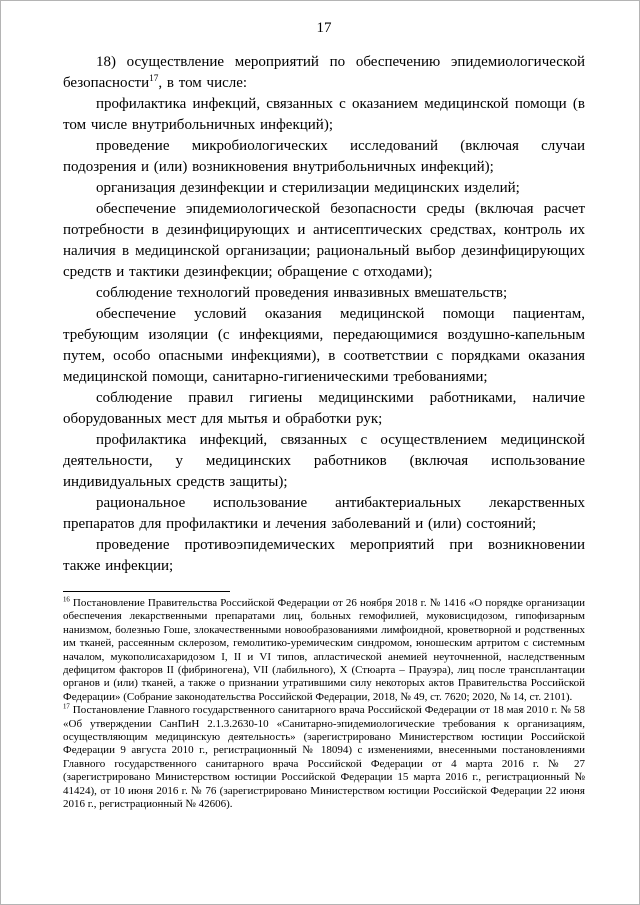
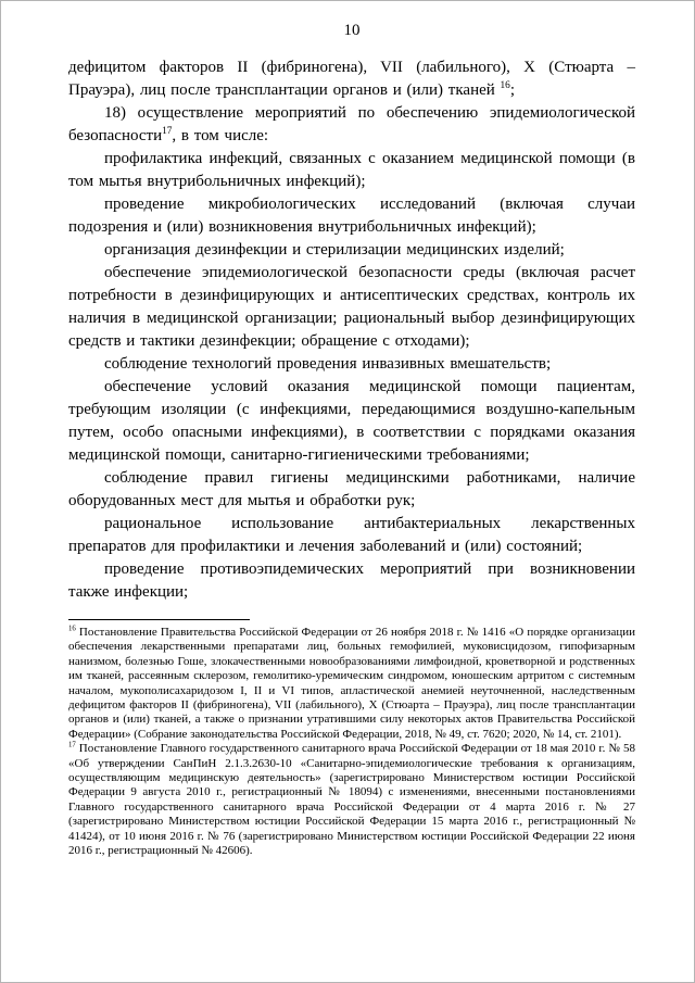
- 17
+ 10
+ дефицитом факторов II (фибриногена), VII (лабильного), X (Стюарта – Прауэра), лиц после трансплантации органов и (или) тканей 16;
  18) осуществление мероприятий по обеспечению эпидемиологической безопасности17, в том числе:
- профилактика инфекций, связанных с оказанием медицинской помощи (в том числе внутрибольничных инфекций);
+ профилактика инфекций, связанных с оказанием медицинской помощи (в том мытья внутрибольничных инфекций);
  проведение микробиологических исследований (включая случаи подозрения и (или) возникновения внутрибольничных инфекций);
  организация дезинфекции и стерилизации медицинских изделий;
  обеспечение эпидемиологической безопасности среды (включая расчет потребности в дезинфицирующих и антисептических средствах, контроль их наличия в медицинской организации; рациональный выбор дезинфицирующих средств и тактики дезинфекции; обращение с отходами);
  соблюдение технологий проведения инвазивных вмешательств;
  обеспечение условий оказания медицинской помощи пациентам, требующим изоляции (с инфекциями, передающимися воздушно-капельным путем, особо опасными инфекциями), в соответствии с порядками оказания медицинской помощи, санитарно-гигиеническими требованиями;
  соблюдение правил гигиены медицинскими работниками, наличие оборудованных мест для мытья и обработки рук;
- профилактика инфекций, связанных с осуществлением медицинской деятельности, у медицинских работников (включая использование индивидуальных средств защиты);
  рациональное использование антибактериальных лекарственных препаратов для профилактики и лечения заболеваний и (или) состояний;
  проведение противоэпидемических мероприятий при возникновении также инфекции;
  Постановление Правительства Российской Федерации от 26 ноября 2018 г. № 1416 «О порядке организации обеспечения лекарственными препаратами лиц, больных гемофилией, муковисцидозом, гипофизарным нанизмом, болезнью Гоше, злокачественными новообразованиями лимфоидной, кроветворной и родственных им тканей, рассеянным склерозом, гемолитико-уремическим синдромом, юношеским артритом с системным началом, мукополисахаридозом I, II и VI типов, апластической анемией неуточненной, наследственным дефицитом факторов II (фибриногена), VII (лабильного), X (Стюарта – Прауэра), лиц после трансплантации органов и (или) тканей, а также о признании утратившими силу некоторых актов Правительства Российской Федерации» (Собрание законодательства Российской Федерации, 2018, № 49, ст. 7620; 2020, № 14, ст. 2101).
  Постановление Главного государственного санитарного врача Российской Федерации от 18 мая 2010 г. № 58 «Об утверждении СанПиН 2.1.3.2630-10 «Санитарно-эпидемиологические требования к организациям, осуществляющим медицинскую деятельность» (зарегистрировано Министерством юстиции Российской Федерации 9 августа 2010 г., регистрационный № 18094) с изменениями, внесенными постановлениями Главного государственного санитарного врача Российской Федерации от 4 марта 2016 г. № 27 (зарегистрировано Министерством юстиции Российской Федерации 15 марта 2016 г., регистрационный № 41424), от 10 июня 2016 г. № 76 (зарегистрировано Министерством юстиции Российской Федерации 22 июня 2016 г., регистрационный № 42606).
